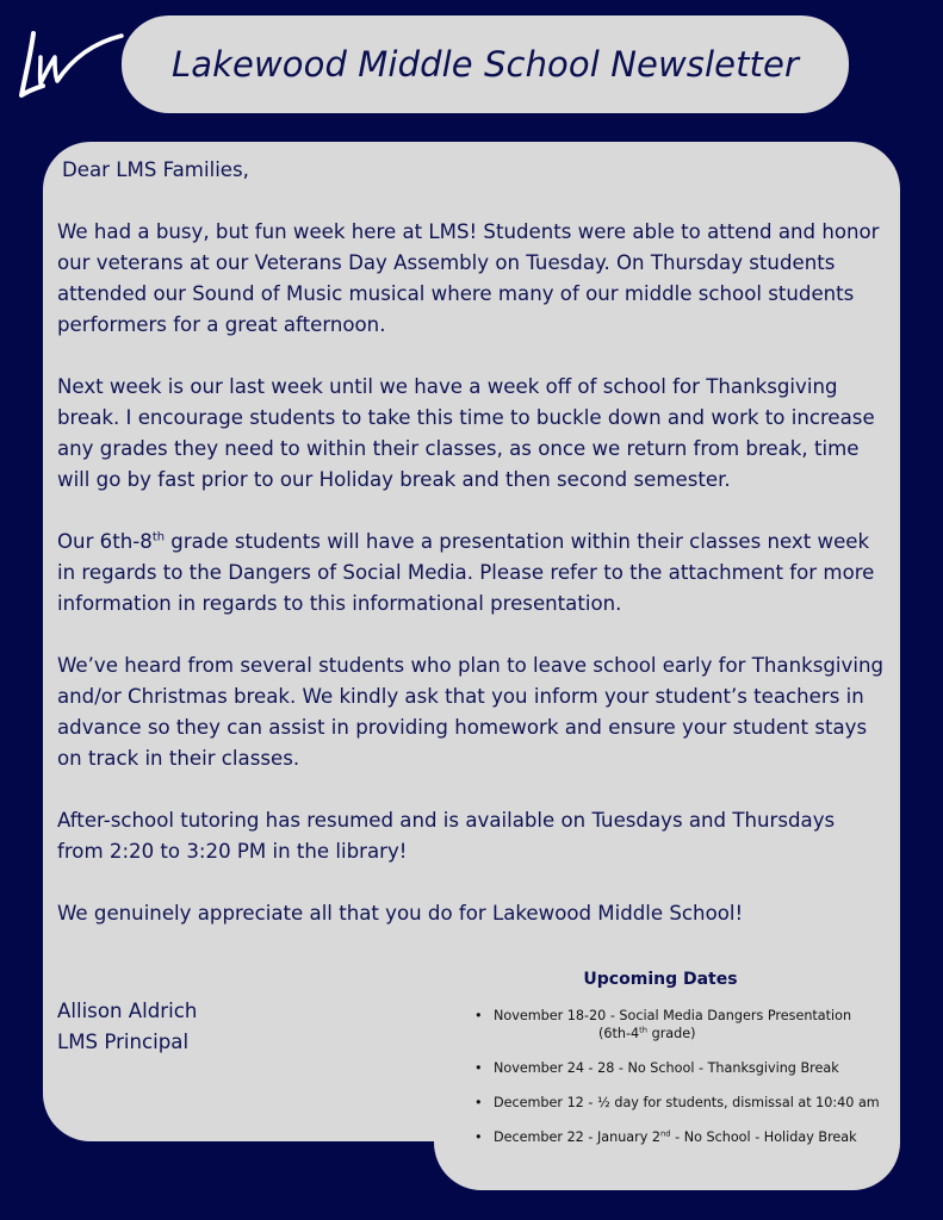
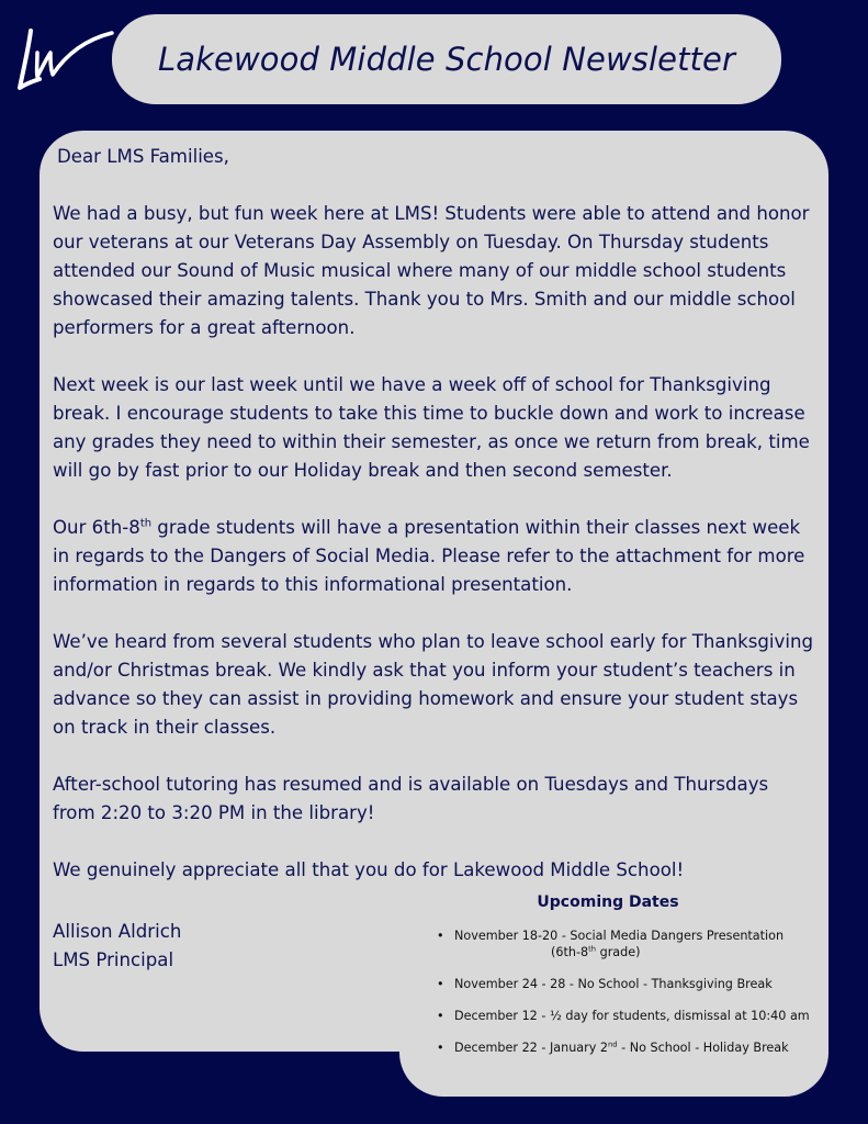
  Lakewood Middle School Newsletter
  Dear LMS Families,
  We had a busy, but fun week here at LMS! Students were able to attend and honor
  our veterans at our Veterans Day Assembly on Tuesday. On Thursday students
  attended our Sound of Music musical where many of our middle school students
+ showcased their amazing talents. Thank you to Mrs. Smith and our middle school
  performers for a great afternoon.
  Next week is our last week until we have a week off of school for Thanksgiving
  break. I encourage students to take this time to buckle down and work to increase
- any grades they need to within their classes, as once we return from break, time
+ any grades they need to within their semester, as once we return from break, time
  will go by fast prior to our Holiday break and then second semester.
  Our 6th-8th grade students will have a presentation within their classes next week
  in regards to the Dangers of Social Media. Please refer to the attachment for more
  information in regards to this informational presentation.
  We’ve heard from several students who plan to leave school early for Thanksgiving
  and/or Christmas break. We kindly ask that you inform your student’s teachers in
  advance so they can assist in providing homework and ensure your student stays
  on track in their classes.
  After-school tutoring has resumed and is available on Tuesdays and Thursdays
  from 2:20 to 3:20 PM in the library!
  We genuinely appreciate all that you do for Lakewood Middle School!
  Allison Aldrich
  LMS Principal
  Upcoming Dates
  •
  November 18-20 - Social Media Dangers Presentation
- (6th-4th grade)
+ (6th-8th grade)
  •
  November 24 - 28 - No School - Thanksgiving Break
  •
  December 12 - ½ day for students, dismissal at 10:40 am
  •
  December 22 - January 2nd - No School - Holiday Break
